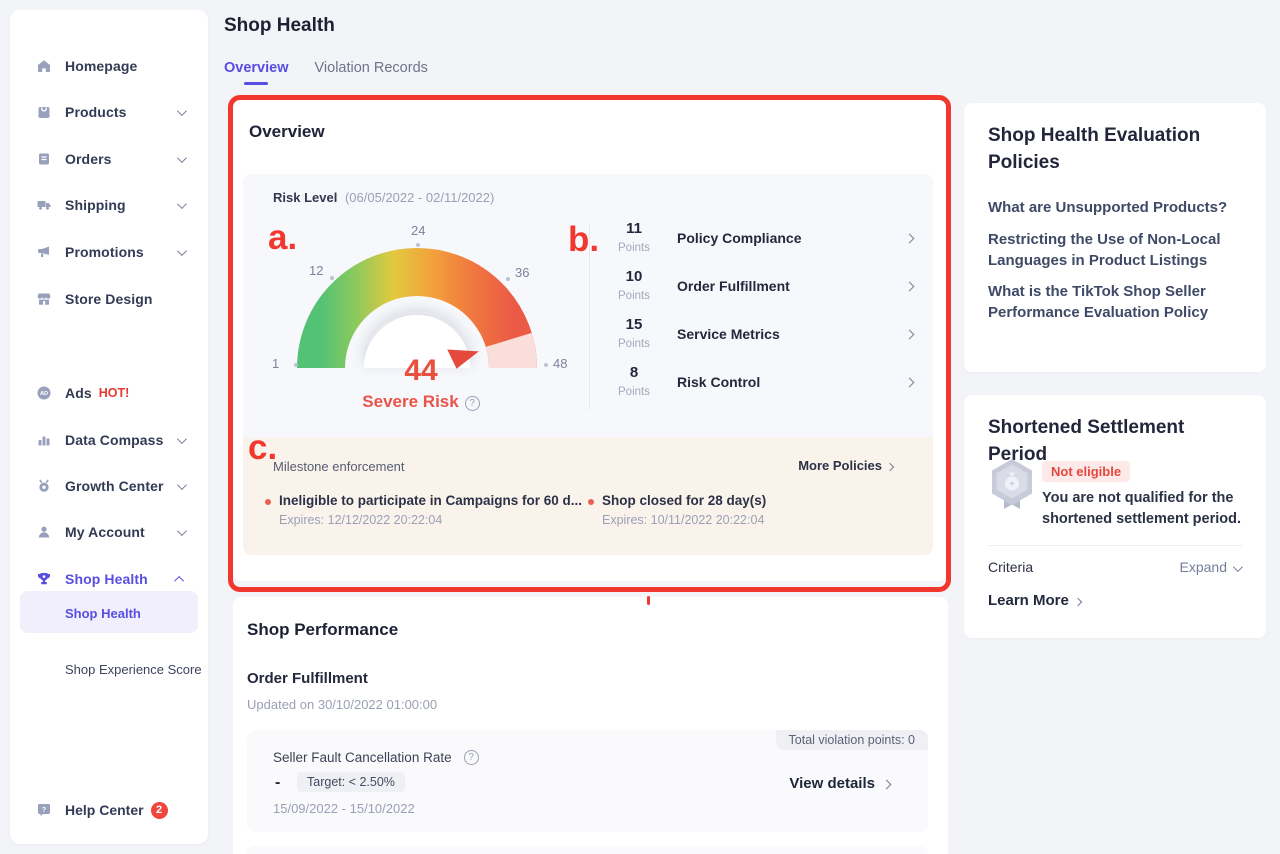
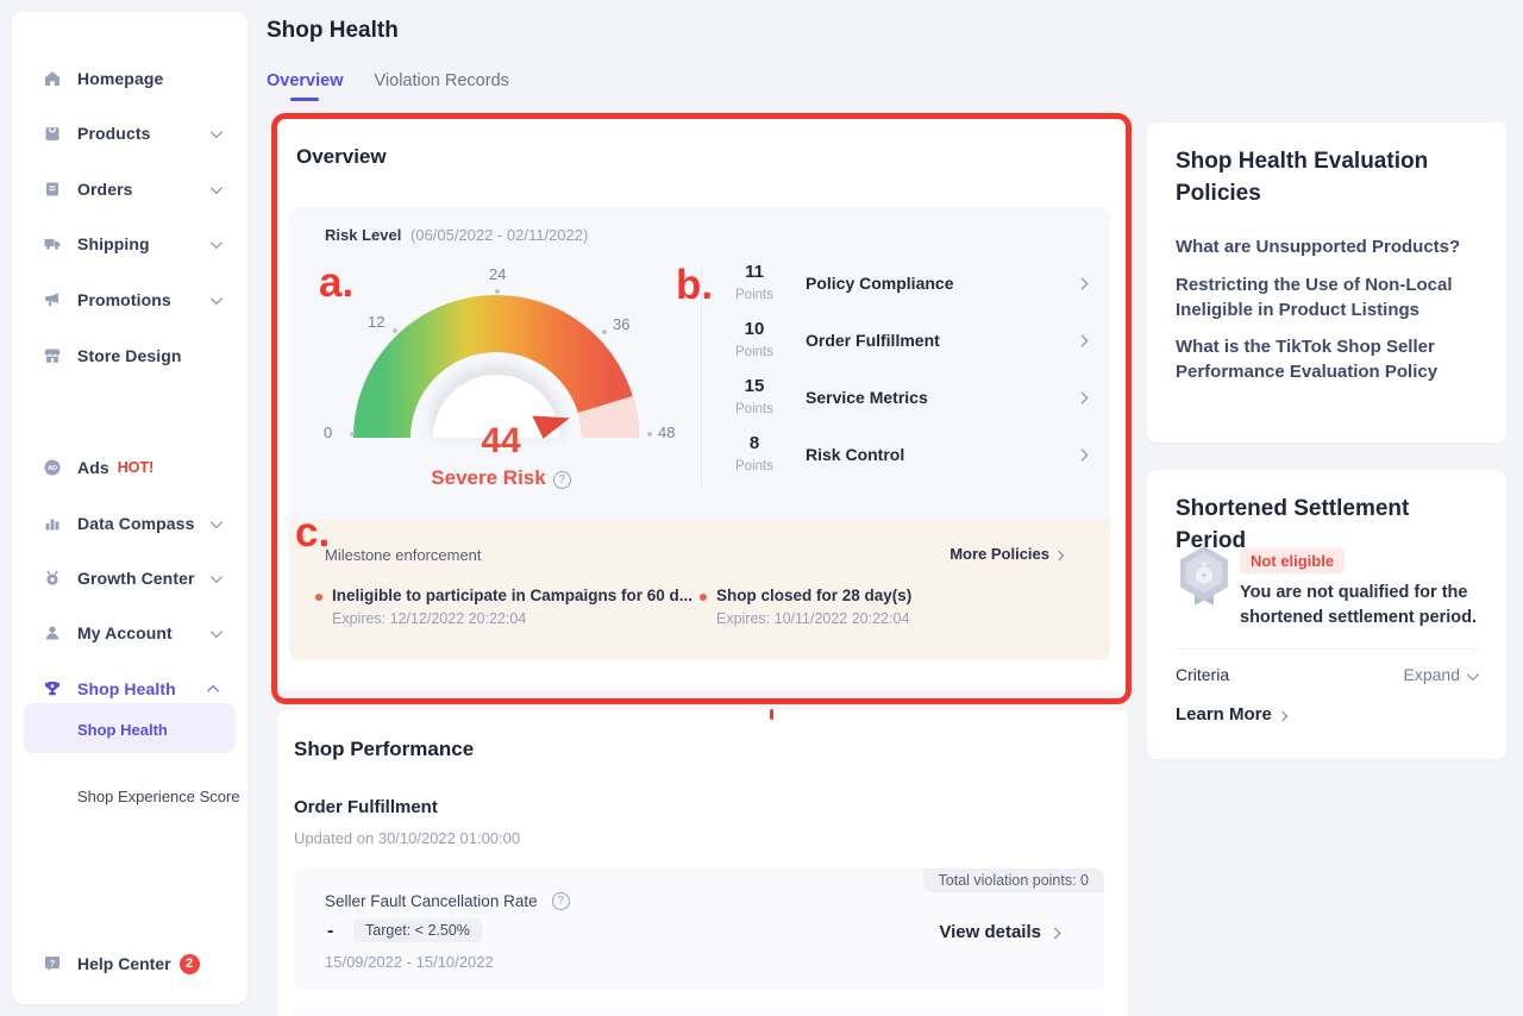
  Homepage
  Products
  Orders
  Shipping
  Promotions
  Store Design
  Ads
  HOT!
  Data Compass
  Growth Center
  My Account
  Shop Health
  Shop Health
  Shop Experience Score
  Help Center
  2
  Shop Health
  Overview
  Violation Records
  Overview
  Risk Level (06/05/2022 - 02/11/2022)
- 1
+ 0
  12
  24
  36
  48
  44
  Severe Risk ?
  11
  Points
  Policy Compliance
  10
  Points
  Order Fulfillment
  15
  Points
  Service Metrics
  8
  Points
  Risk Control
  Milestone enforcement
  More Policies
  Ineligible to participate in Campaigns for 60 d...
  Expires: 12/12/2022 20:22:04
  Shop closed for 28 day(s)
  Expires: 10/11/2022 20:22:04
  a.
  b.
  c.
  Shop Performance
  Order Fulfillment
  Updated on 30/10/2022 01:00:00
  Total violation points: 0
  Seller Fault Cancellation Rate
  ?
  -
  Target: < 2.50%
  15/09/2022 - 15/10/2022
  View details
  Shop Health Evaluation Policies
  What are Unsupported Products?
- Restricting the Use of Non-Local Languages in Product Listings
+ Restricting the Use of Non-Local Ineligible in Product Listings
  What is the TikTok Shop Seller Performance Evaluation Policy
  Shortened Settlement Period
  Not eligible
  You are not qualified for the shortened settlement period.
  Criteria
  Expand
  Learn More
